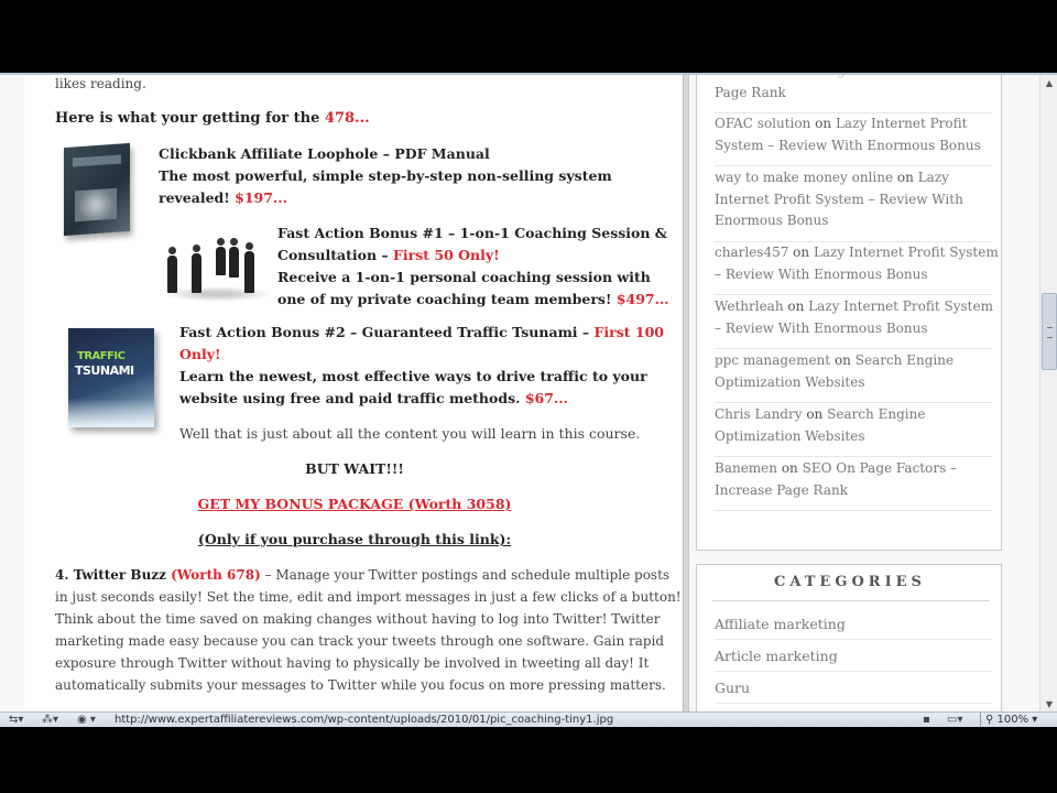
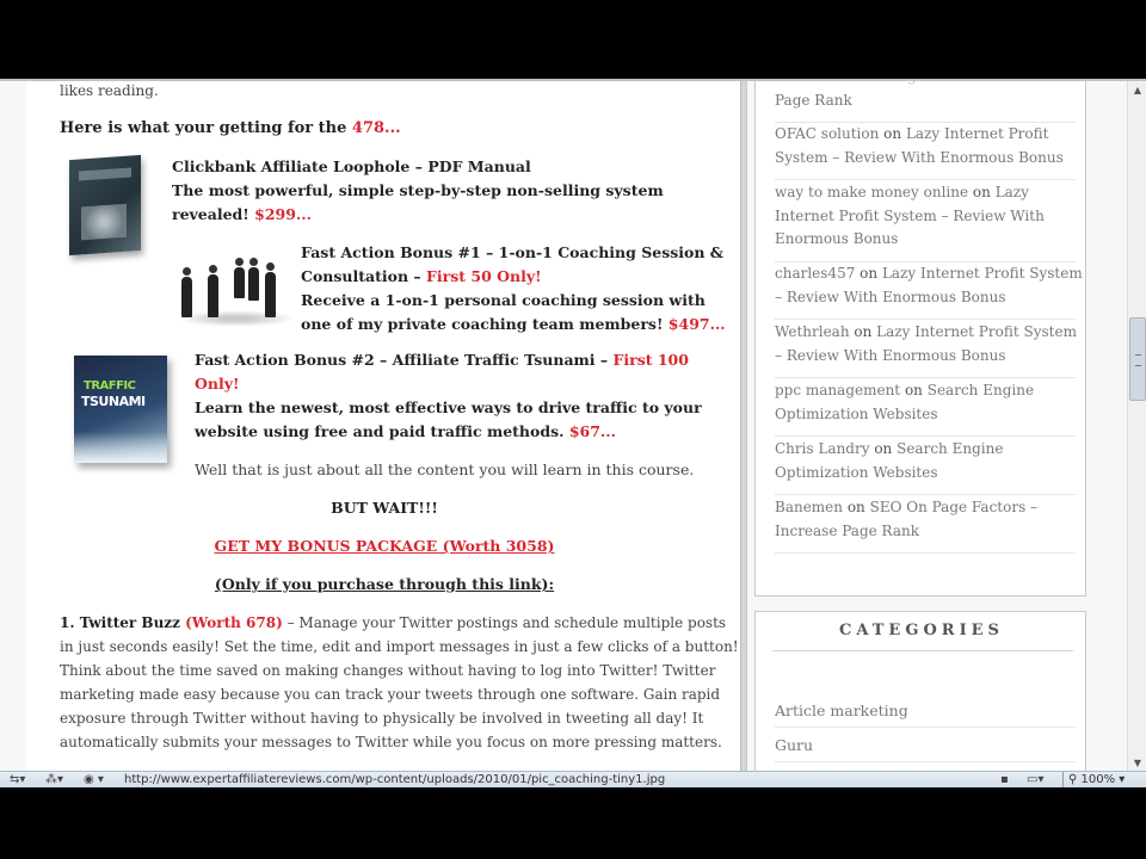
  likes reading.
  Here is what your getting for the 478...
  Clickbank Affiliate Loophole – PDF Manual
  The most powerful, simple step-by-step non-selling system
- revealed! $197...
+ revealed! $299...
  Fast Action Bonus #1 – 1-on-1 Coaching Session &
  Consultation – First 50 Only!
  Receive a 1-on-1 personal coaching session with
  one of my private coaching team members! $497...
  TRAFFIC
  TSUNAMI
- Fast Action Bonus #2 – Guaranteed Traffic Tsunami – First 100
+ Fast Action Bonus #2 – Affiliate Traffic Tsunami – First 100
  Only!
  Learn the newest, most effective ways to drive traffic to your
  website using free and paid traffic methods. $67...
  Well that is just about all the content you will learn in this course.
  BUT WAIT!!!
  GET MY BONUS PACKAGE (Worth 3058)
  (Only if you purchase through this link):
- 4. Twitter Buzz (Worth 678) – Manage your Twitter postings and schedule multiple posts
+ 1. Twitter Buzz (Worth 678) – Manage your Twitter postings and schedule multiple posts
  in just seconds easily! Set the time, edit and import messages in just a few clicks of a button!
  Think about the time saved on making changes without having to log into Twitter! Twitter
  marketing made easy because you can track your tweets through one software. Gain rapid
  exposure through Twitter without having to physically be involved in tweeting all day! It
  automatically submits your messages to Twitter while you focus on more pressing matters.
  Page Rank
  OFAC solution on Lazy Internet Profit
  System – Review With Enormous Bonus
  way to make money online on Lazy
  Internet Profit System – Review With
  Enormous Bonus
  charles457 on Lazy Internet Profit System
  – Review With Enormous Bonus
  Wethrleah on Lazy Internet Profit System
  – Review With Enormous Bonus
  ppc management on Search Engine
  Optimization Websites
  Chris Landry on Search Engine
  Optimization Websites
  Banemen on SEO On Page Factors –
  Increase Page Rank
  CATEGORIES
- Affiliate marketing
  Article marketing
  Guru
  ▲
  ▼
  ⇆▾
  ⁂▾
  ◉ ▾
  http://www.expertaffiliatereviews.com/wp-content/uploads/2010/01/pic_coaching-tiny1.jpg
  ▪
  ▭▾
  ⚲ 100% ▾
